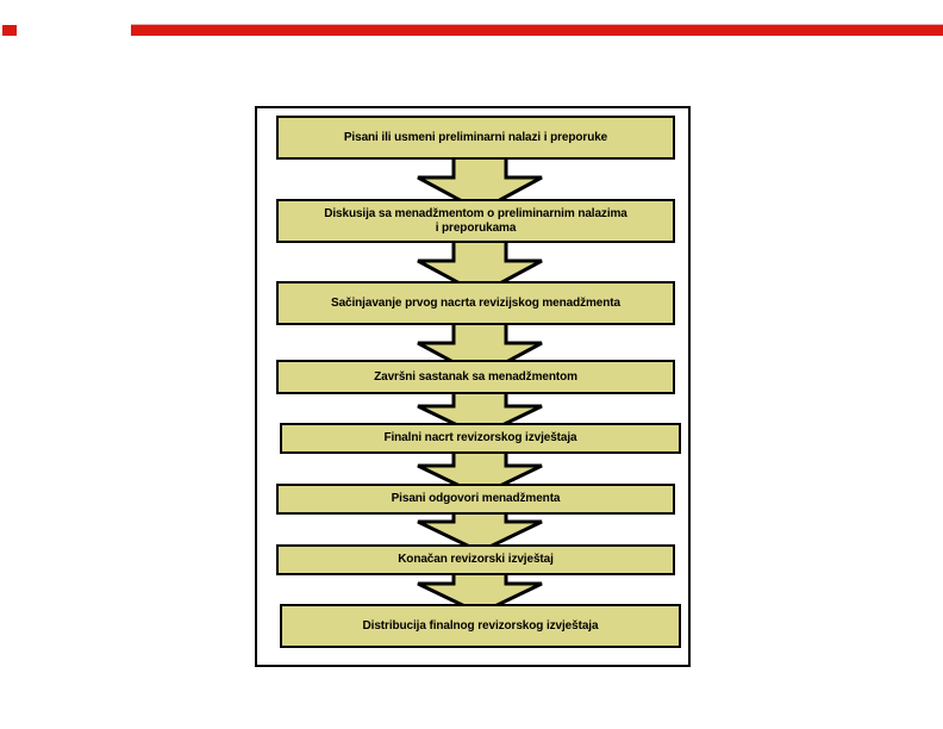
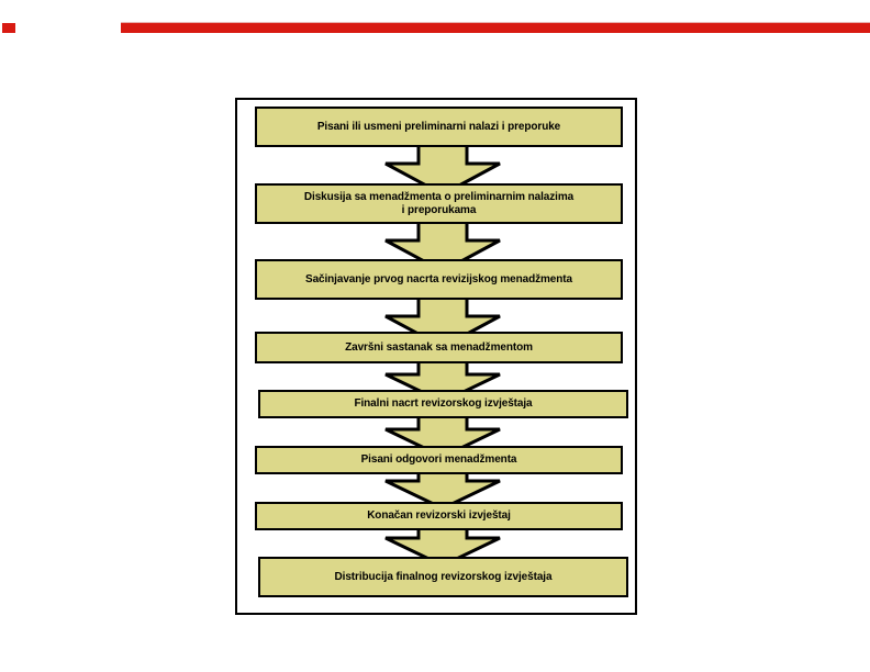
  Pisani ili usmeni preliminarni nalazi i preporuke
- Diskusija sa menadžmentom o preliminarnim nalazima
+ Diskusija sa menadžmenta o preliminarnim nalazima
  i preporukama
  Sačinjavanje prvog nacrta revizijskog menadžmenta
  Završni sastanak sa menadžmentom
  Finalni nacrt revizorskog izvještaja
  Pisani odgovori menadžmenta
  Konačan revizorski izvještaj
  Distribucija finalnog revizorskog izvještaja
